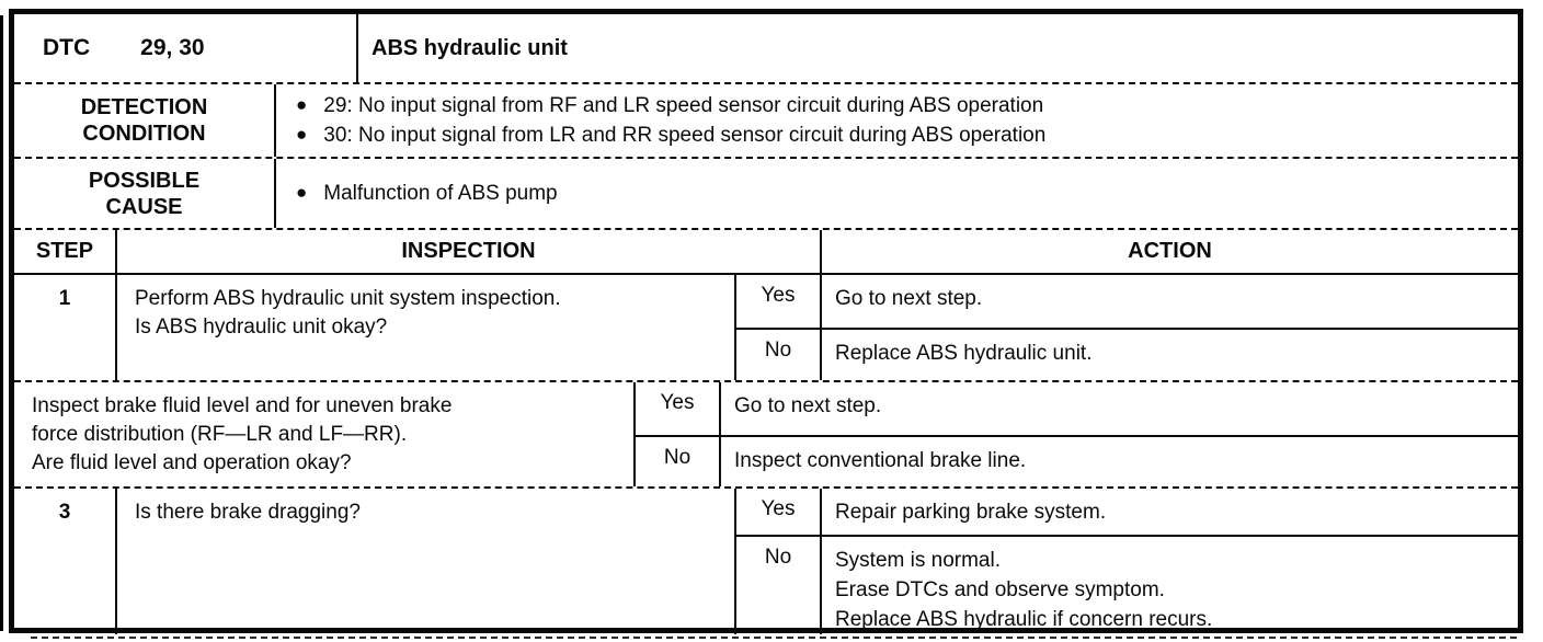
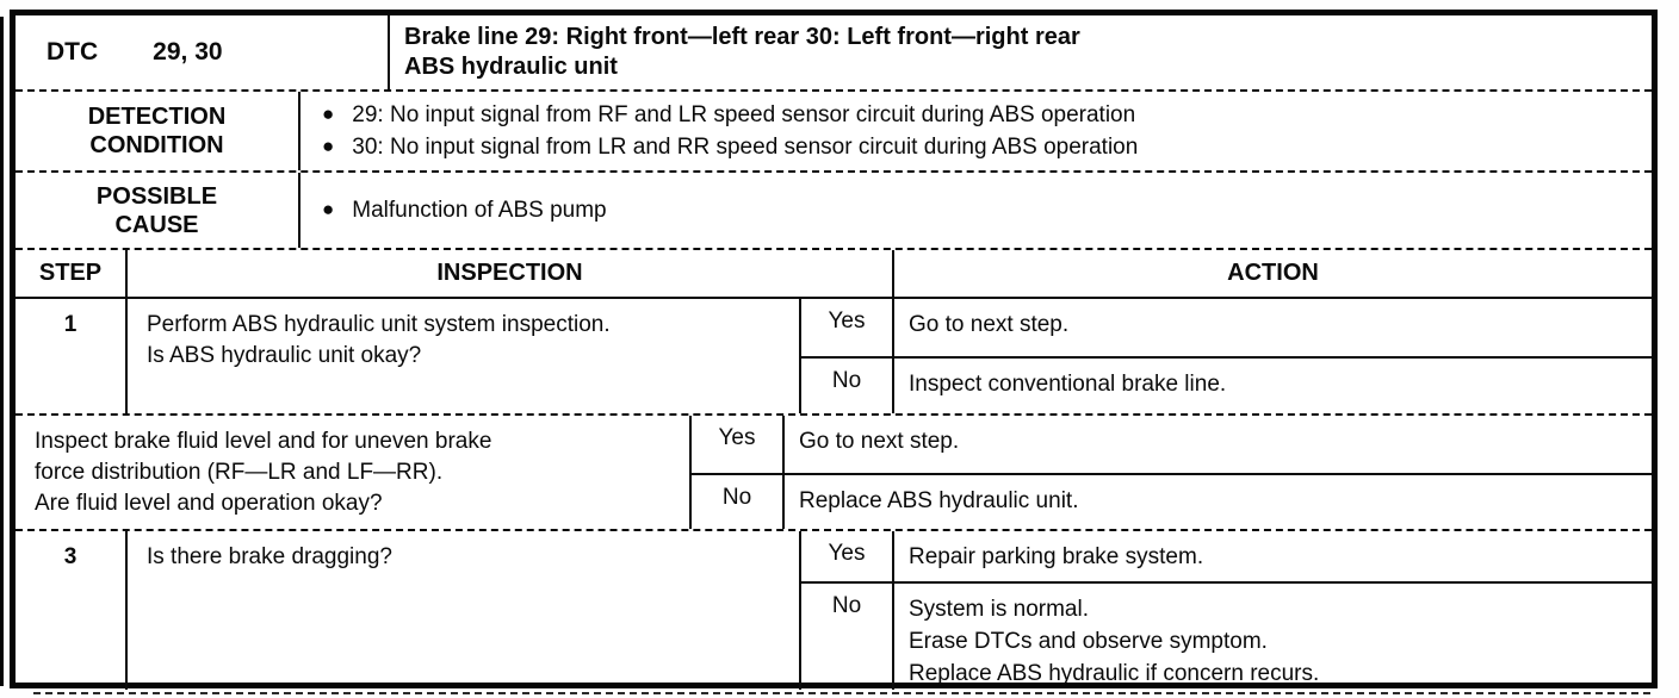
  DTC
  29, 30
+ Brake line 29: Right front—left rear 30: Left front—right rear
  ABS hydraulic unit
  DETECTION
  CONDITION
  ●
  29: No input signal from RF and LR speed sensor circuit during ABS operation
  ●
  30: No input signal from LR and RR speed sensor circuit during ABS operation
  POSSIBLE
  CAUSE
  ●
  Malfunction of ABS pump
  STEP
  INSPECTION
  ACTION
  1
  Perform ABS hydraulic unit system inspection.
  Is ABS hydraulic unit okay?
  Yes
  Go to next step.
  No
- Replace ABS hydraulic unit.
+ Inspect conventional brake line.
  Inspect brake fluid level and for uneven brake
  force distribution (RF—LR and LF—RR).
  Are fluid level and operation okay?
  Yes
  Go to next step.
  No
- Inspect conventional brake line.
+ Replace ABS hydraulic unit.
  3
  Is there brake dragging?
  Yes
  Repair parking brake system.
  No
  System is normal.
  Erase DTCs and observe symptom.
  Replace ABS hydraulic if concern recurs.
